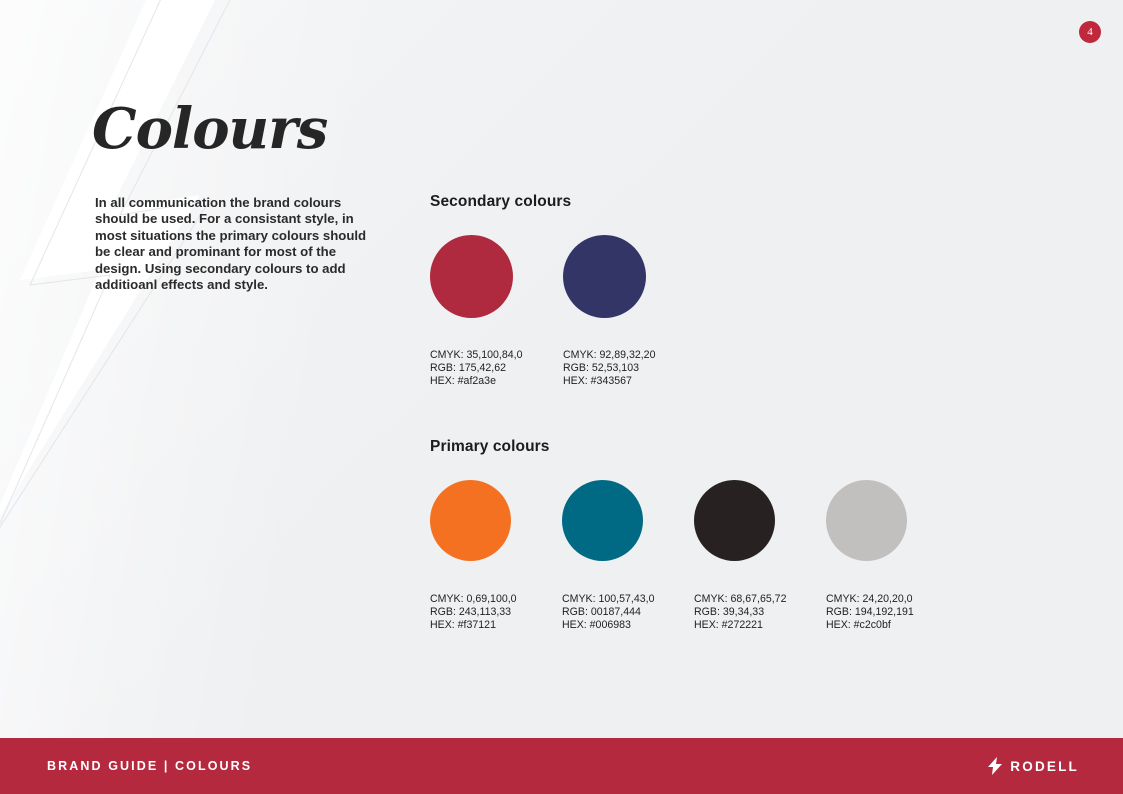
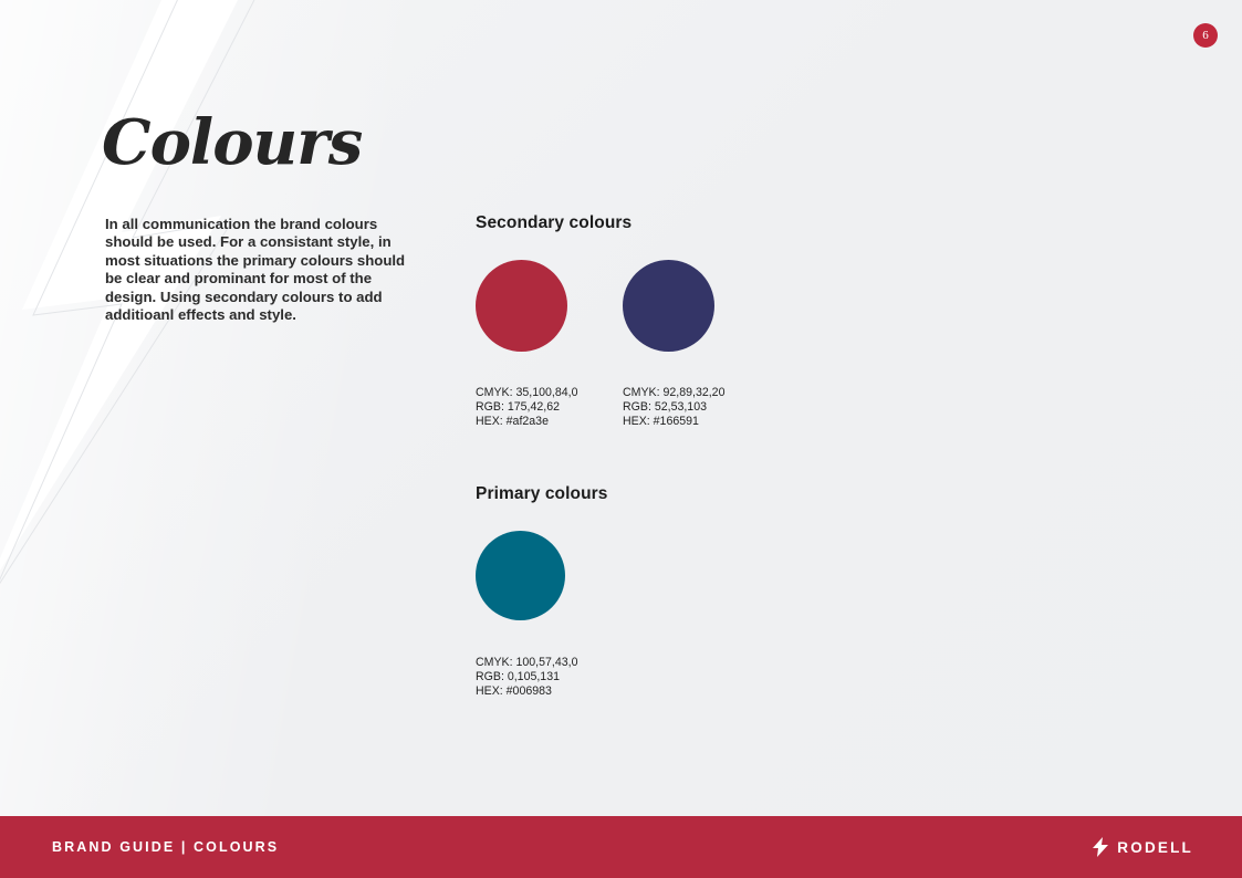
- 4
+ 6
  Colours
  In all communication the brand colours should be used. For a consistant style, in most situations the primary colours should be clear and prominant for most of the design. Using secondary colours to add additioanl effects and style.
  Secondary colours
  CMYK: 35,100,84,0
  RGB: 175,42,62
  HEX: #af2a3e
  CMYK: 92,89,32,20
  RGB: 52,53,103
- HEX: #343567
+ HEX: #166591
  Primary colours
- CMYK: 0,69,100,0
- RGB: 243,113,33
- HEX: #f37121
  CMYK: 100,57,43,0
- RGB: 00187,444
+ RGB: 0,105,131
  HEX: #006983
- CMYK: 68,67,65,72
- RGB: 39,34,33
- HEX: #272221
- CMYK: 24,20,20,0
- RGB: 194,192,191
- HEX: #c2c0bf
  BRAND GUIDE | COLOURS
  RODELL
